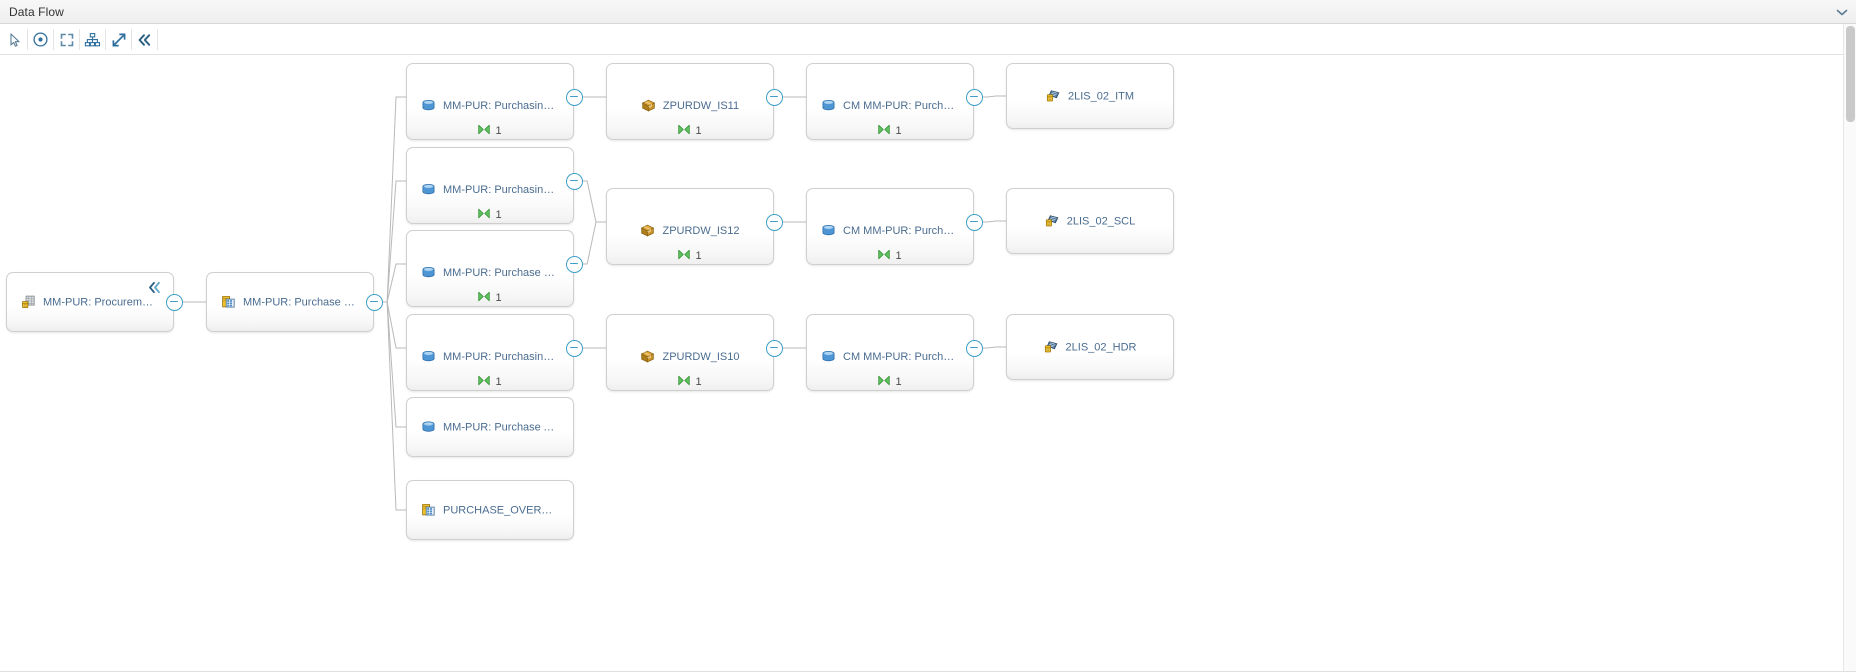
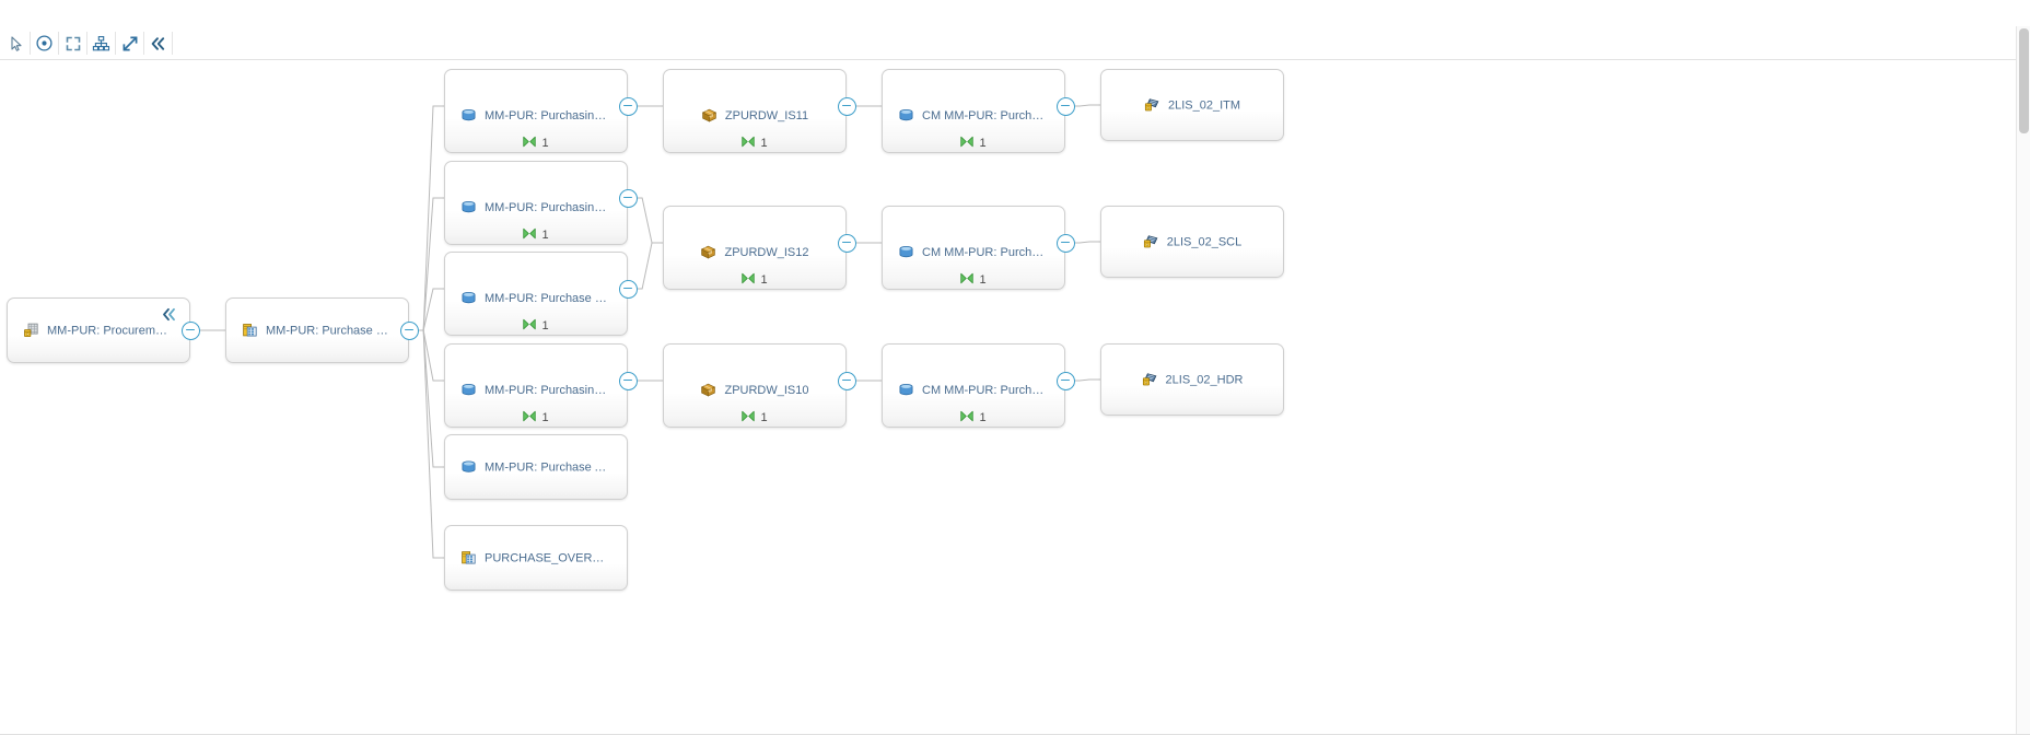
- Data Flow
  MM-PUR: Purchase Ov
  MM-PUR: Purchasing D
  1
  MM-PUR: Purchasing D
  1
  MM-PUR: Purchase Or
  1
  MM-PUR: Purchasing D
  1
  MM-PUR: Purchase Acc
  PURCHASE_OVERVIE
  ZPURDW_IS11
  1
  ZPURDW_IS12
  1
  ZPURDW_IS10
  1
  CM MM-PUR: Purchase
  1
  CM MM-PUR: Purchase
  1
  CM MM-PUR: Purchase
  1
  2LIS_02_ITM
  2LIS_02_SCL
  2LIS_02_HDR
